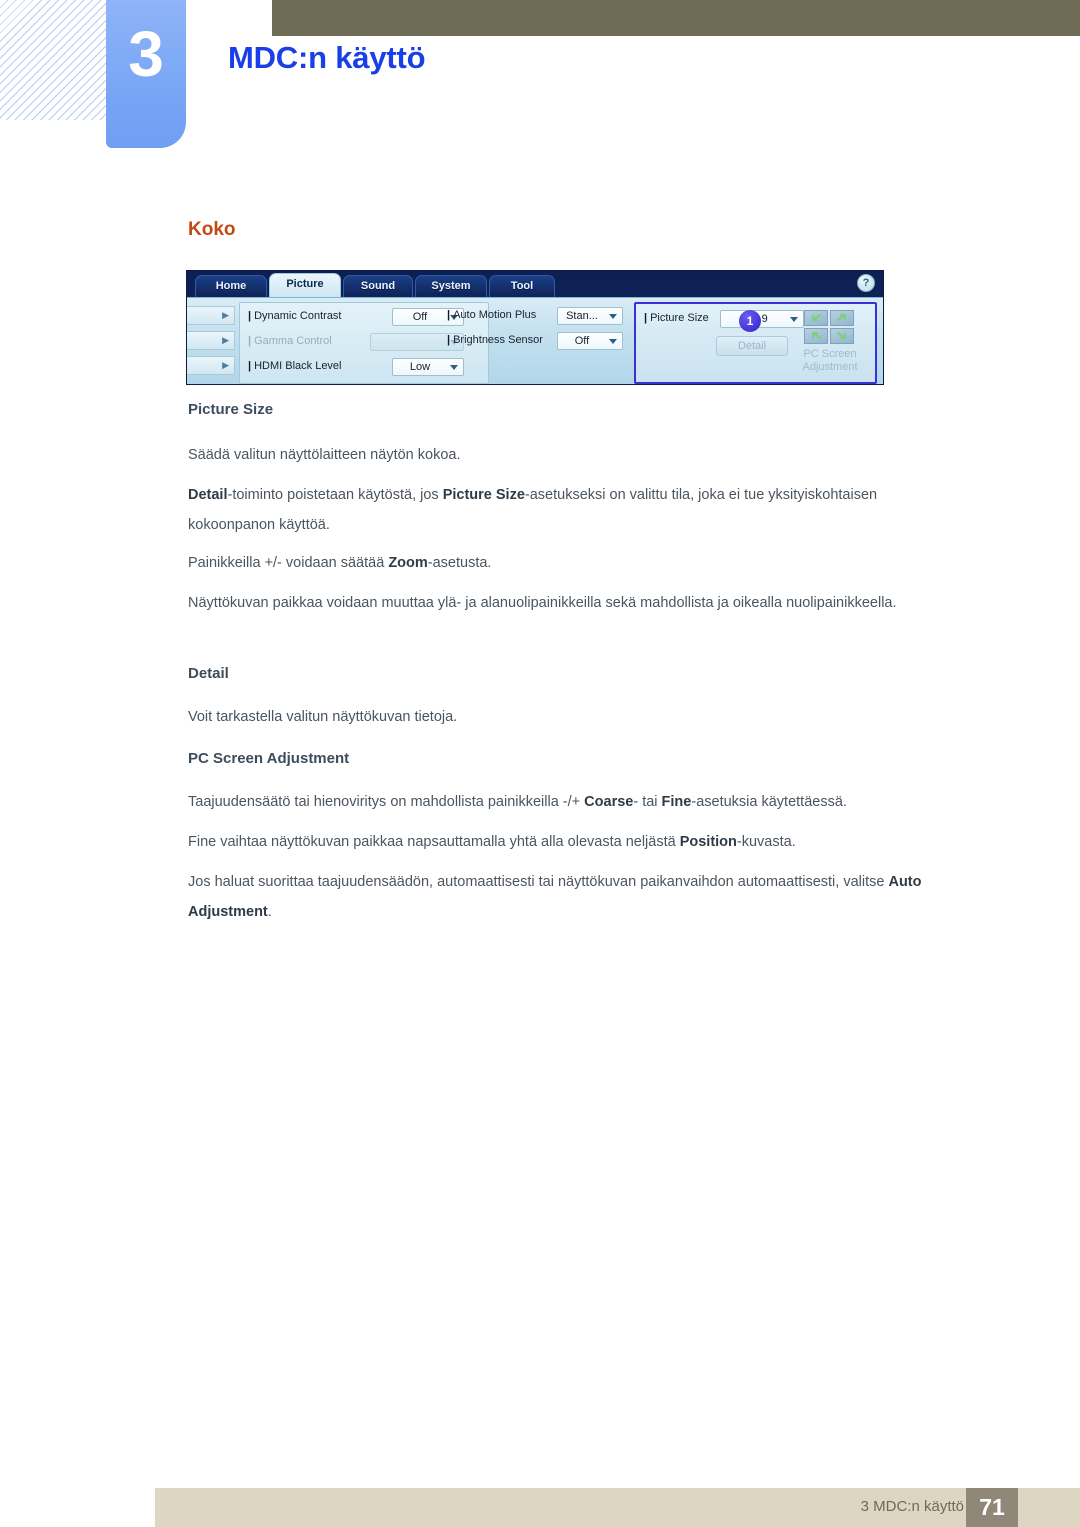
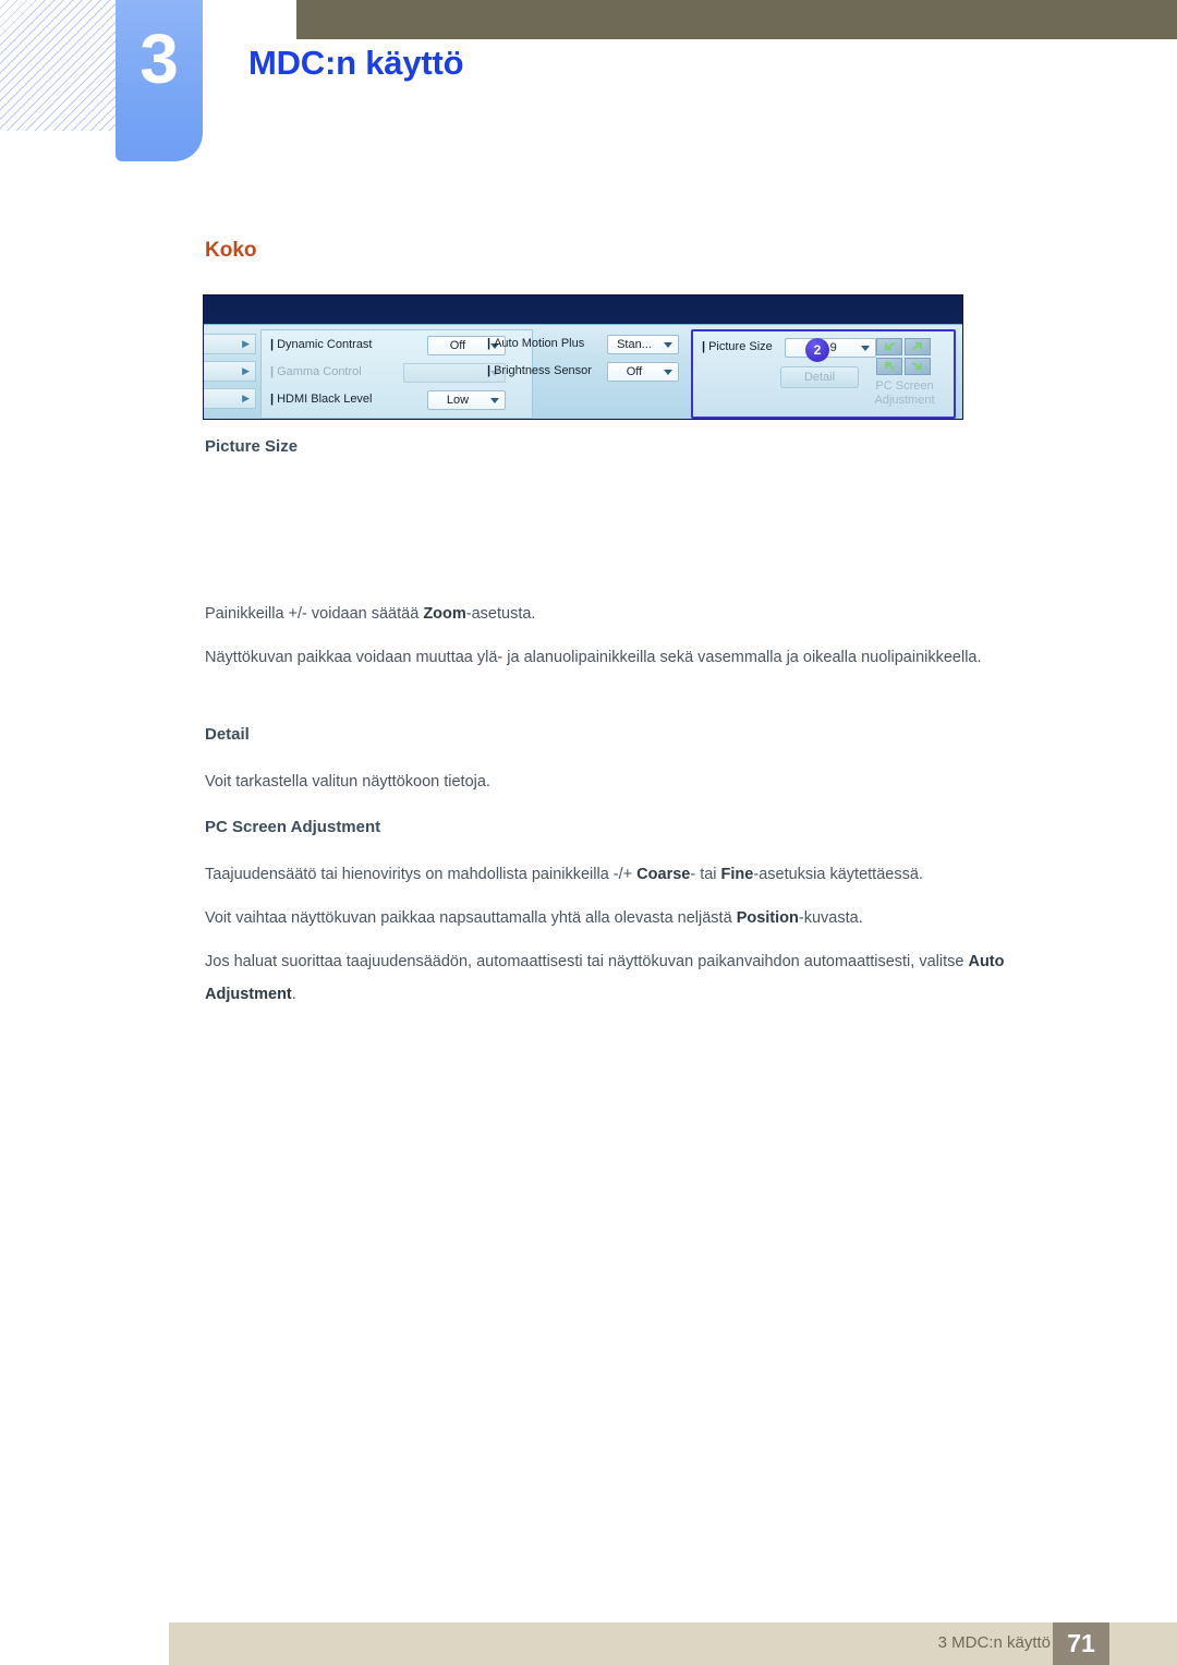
  3
  MDC:n käyttö
  Koko
- Home
- Picture
- Sound
- System
- Tool
- ?
  ▶
  ▶
  ▶
  | Dynamic Contrast
  Off
  | Gamma Control
  | HDMI Black Level
  Low
  | Auto Motion Plus
  Stan...
  | Brightness Sensor
  Off
  | Picture Size
  Detail
  PC Screen Adjustment
- 1
+ 2
  Picture Size
- Säädä valitun näyttölaitteen näytön kokoa.
- Detail-toiminto poistetaan käytöstä, jos Picture Size-asetukseksi on valittu tila, joka ei tue yksityiskohtaisen kokoonpanon käyttöä.
  Painikkeilla +/- voidaan säätää Zoom-asetusta.
- Näyttökuvan paikkaa voidaan muuttaa ylä- ja alanuolipainikkeilla sekä mahdollista ja oikealla nuolipainikkeella.
+ Näyttökuvan paikkaa voidaan muuttaa ylä- ja alanuolipainikkeilla sekä vasemmalla ja oikealla nuolipainikkeella.
  Detail
- Voit tarkastella valitun näyttökuvan tietoja.
+ Voit tarkastella valitun näyttökoon tietoja.
  PC Screen Adjustment
  Taajuudensäätö tai hienoviritys on mahdollista painikkeilla -/+ Coarse- tai Fine-asetuksia käytettäessä.
- Fine vaihtaa näyttökuvan paikkaa napsauttamalla yhtä alla olevasta neljästä Position-kuvasta.
+ Voit vaihtaa näyttökuvan paikkaa napsauttamalla yhtä alla olevasta neljästä Position-kuvasta.
  Jos haluat suorittaa taajuudensäädön, automaattisesti tai näyttökuvan paikanvaihdon automaattisesti, valitse Auto Adjustment.
  3 MDC:n käyttö
  71
